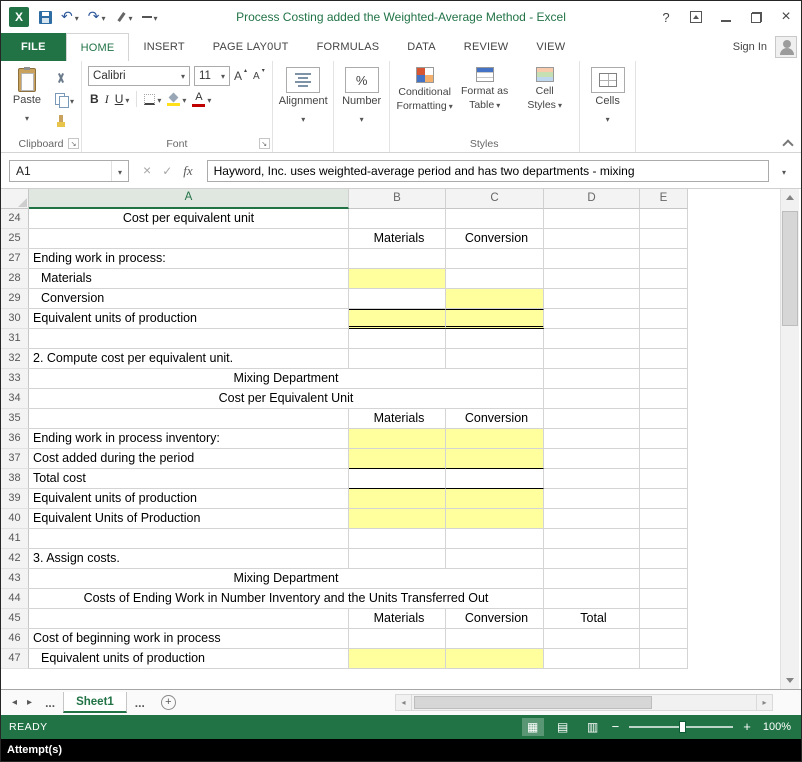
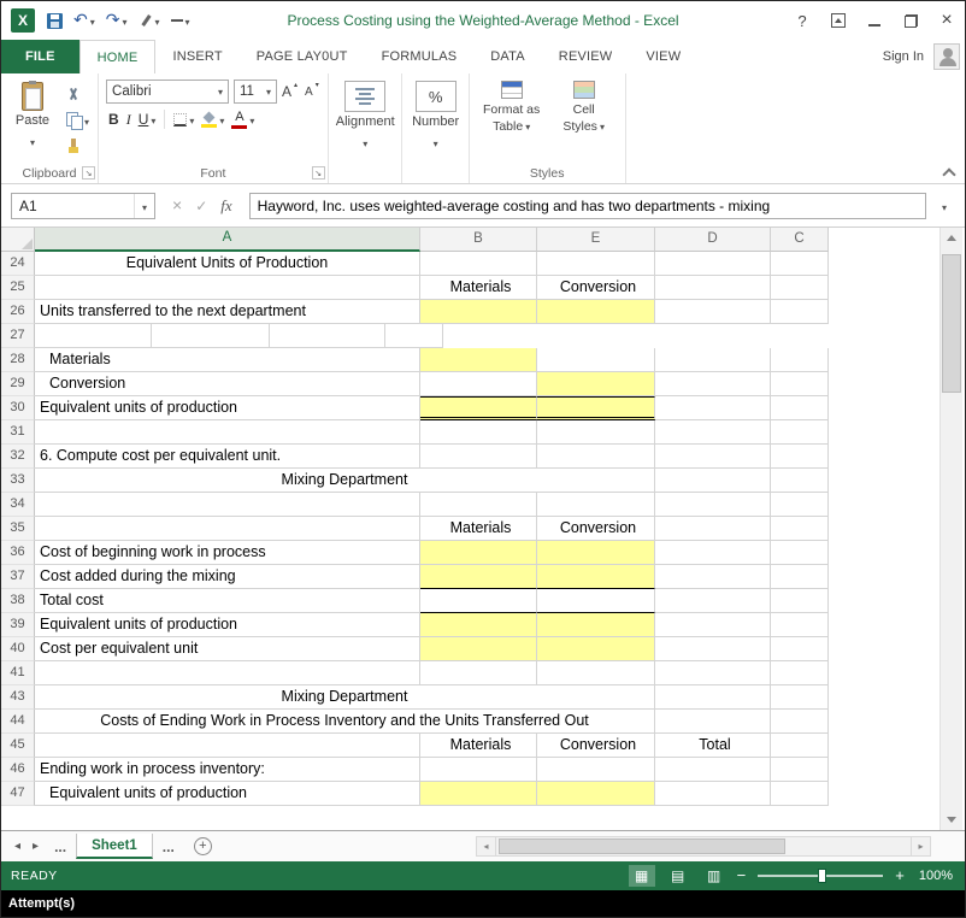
- Process Costing added the Weighted-Average Method - Excel
+ Process Costing using the Weighted-Average Method - Excel
  ?
  FILE
  HOME
  INSERT
  PAGE LAY0UT
  FORMULAS
  DATA
  REVIEW
  VIEW
  Sign In
  Paste
  Clipboard
  Calibri
  11
  A
  A
  B
  I
  U
  A
  Font
  Alignment
  %
  Number
- Conditional
- Formatting
  Format as
  Table
  Cell
  Styles
  Styles
- Cells
  A1
  fx
- Hayword, Inc. uses weighted-average period and has two departments - mixing
+ Hayword, Inc. uses weighted-average costing and has two departments - mixing
  A
  B
- C
+ E
  D
- E
+ C
  24
- Cost per equivalent unit
+ Equivalent Units of Production
  25
  Materials
  Conversion
+ 26
+ Units transferred to the next department
  27
- Ending work in process:
  28
  Materials
  29
  Conversion
  30
  Equivalent units of production
  31
  32
- 2. Compute cost per equivalent unit.
+ 6. Compute cost per equivalent unit.
  33
  Mixing Department
  34
- Cost per Equivalent Unit
  35
  Materials
  Conversion
  36
- Ending work in process inventory:
+ Cost of beginning work in process
  37
- Cost added during the period
+ Cost added during the mixing
  38
  Total cost
  39
  Equivalent units of production
  40
- Equivalent Units of Production
+ Cost per equivalent unit
  41
- 42
- 3. Assign costs.
  43
  Mixing Department
  44
- Costs of Ending Work in Number Inventory and the Units Transferred Out
+ Costs of Ending Work in Process Inventory and the Units Transferred Out
  45
  Materials
  Conversion
  Total
  46
- Cost of beginning work in process
+ Ending work in process inventory:
  47
  Equivalent units of production
  ...
  Sheet1
  ...
  READY
  100%
  Attempt(s)
